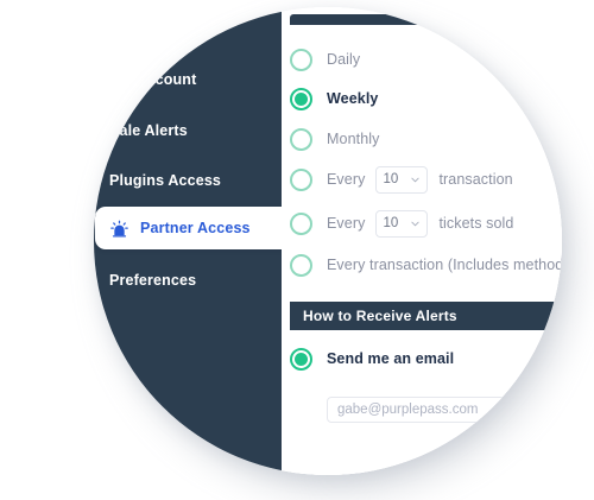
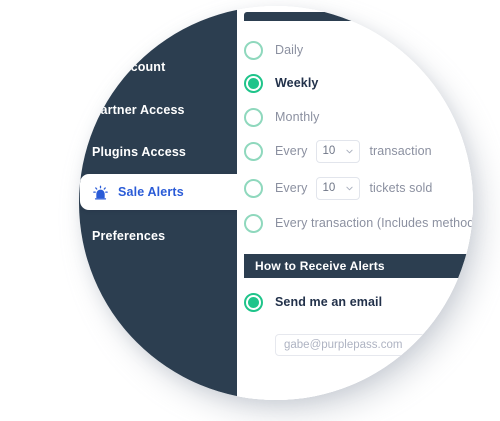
  ant Account
- Sale Alerts
+ Partner Access
  Plugins Access
- Partner Access
+ Sale Alerts
  Preferences
  Daily
  Weekly
  Monthly
  Every
  10
  transaction
  Every
  10
  tickets sold
  Every transaction (Includes method
  How to Receive Alerts
  Send me an email
  gabe@purplepass.com
